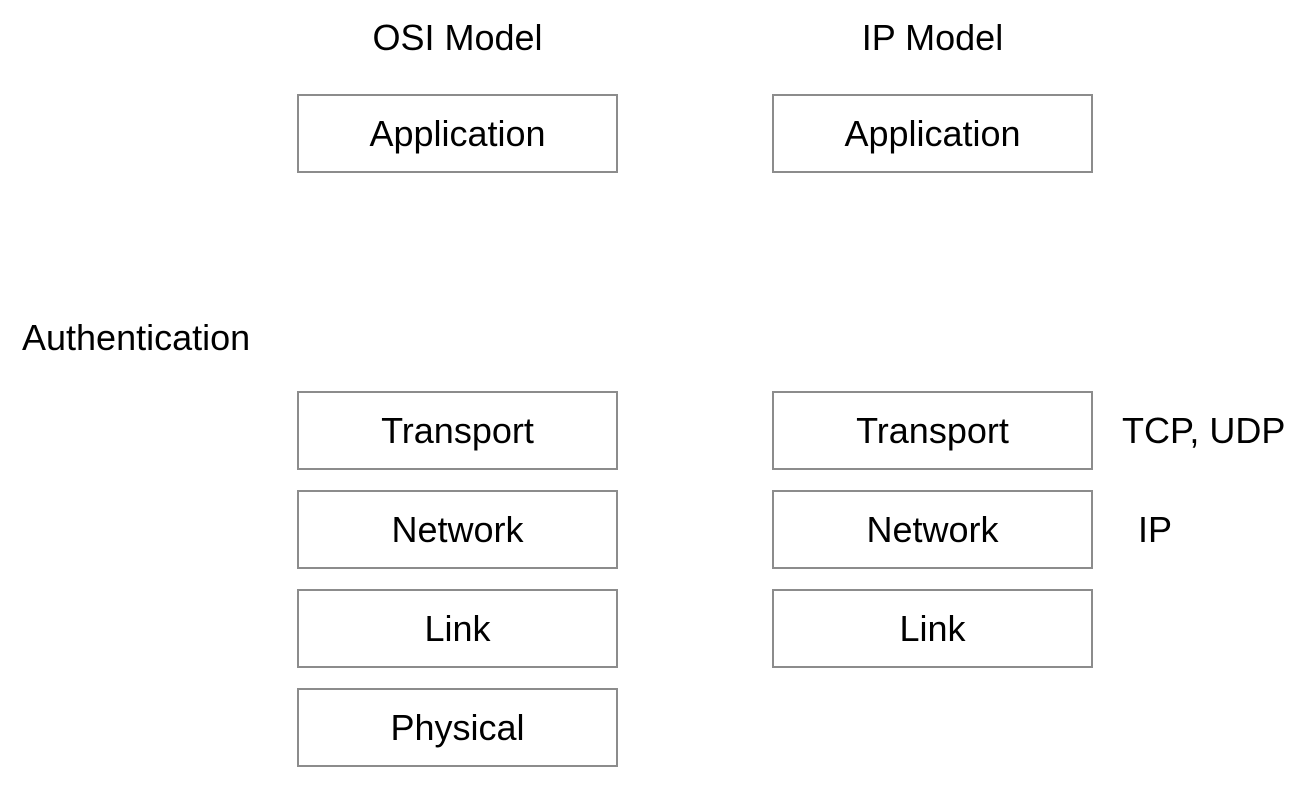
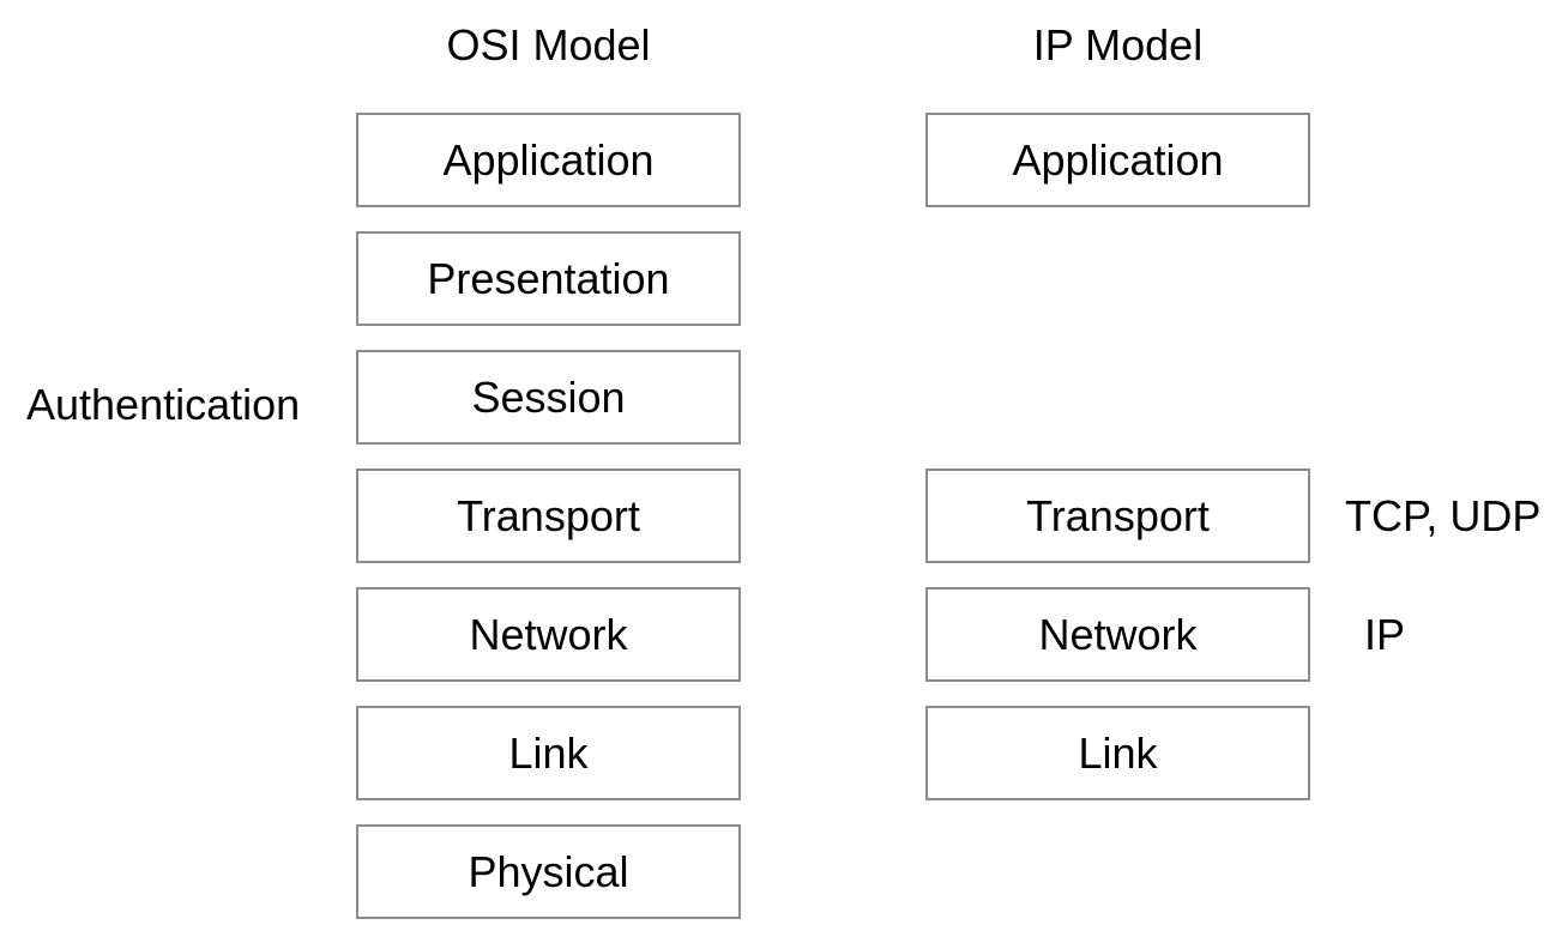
  OSI Model
  IP Model
  Authentication
  Application
+ Presentation
+ Session
  Transport
  Network
  Link
  Physical
  Application
  Transport
  Network
  Link
  TCP, UDP
  IP
